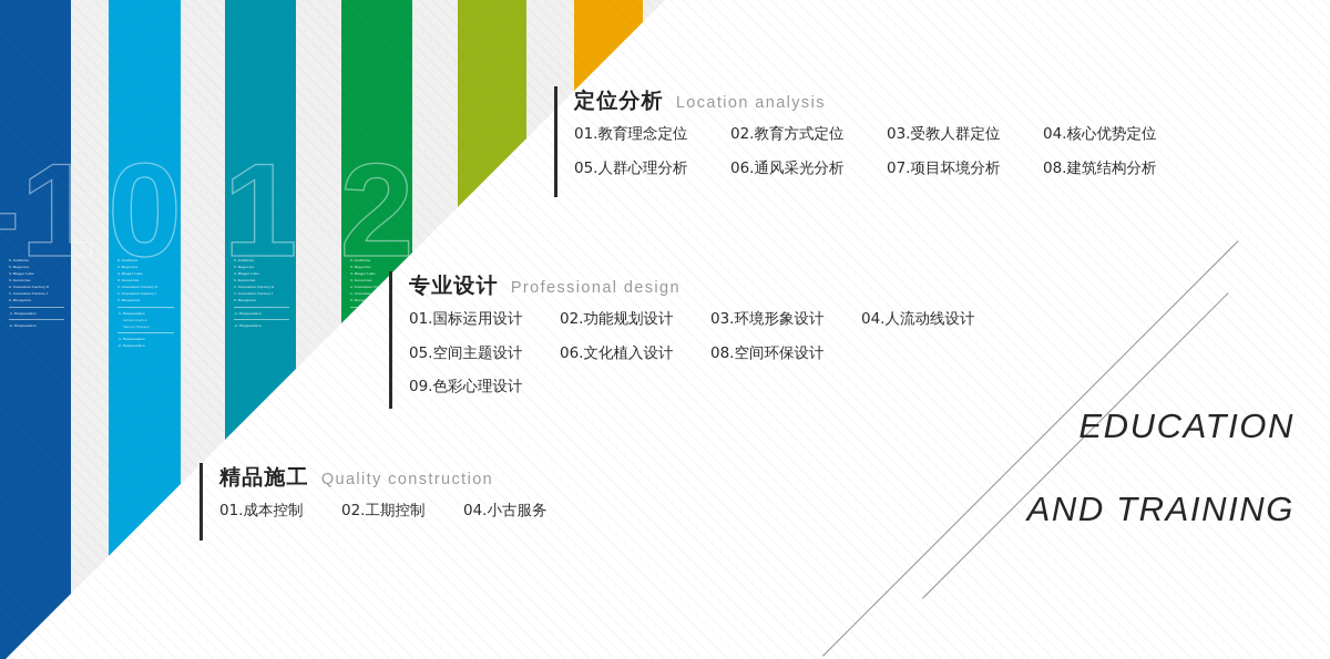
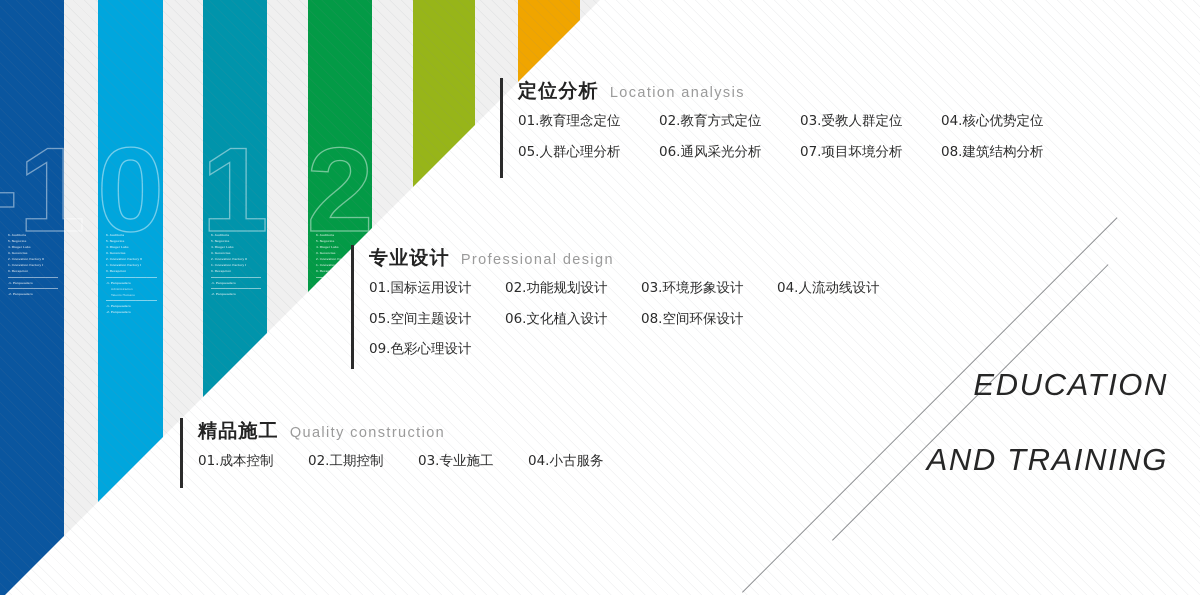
  定位分析
  Location analysis
  01.教育理念定位
  02.教育方式定位
  03.受教人群定位
  04.核心优势定位
  05.人群心理分析
  06.通风采光分析
  07.项目坏境分析
  08.建筑结构分析
  专业设计
  Professional design
  01.国标运用设计
  02.功能规划设计
  03.环境形象设计
  04.人流动线设计
  05.空间主题设计
  06.文化植入设计
  08.空间环保设计
  09.色彩心理设计
  精品施工
  Quality construction
  01.成本控制
  02.工期控制
+ 03.专业施工
  04.小古服务
  EDUCATION
  AND TRAINING
